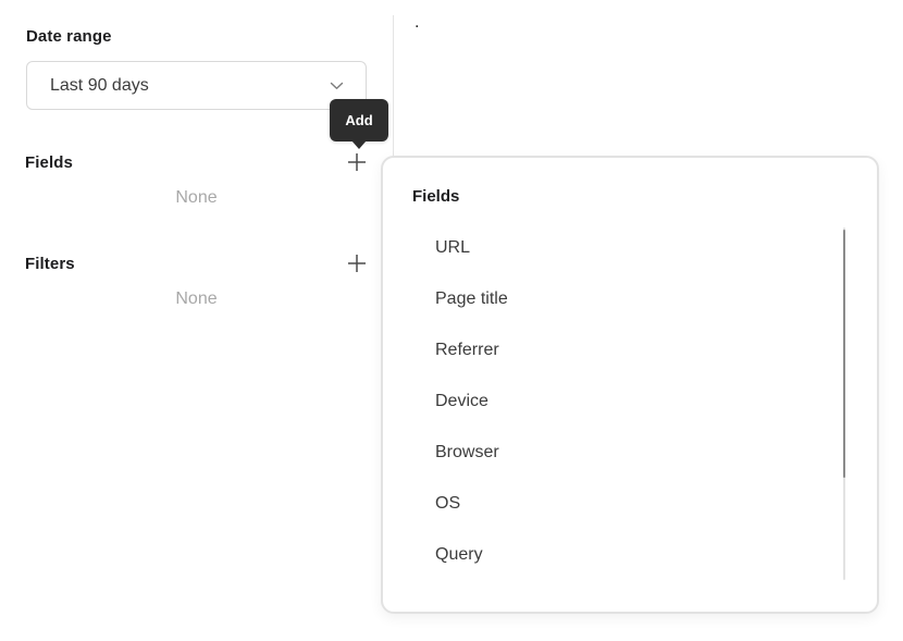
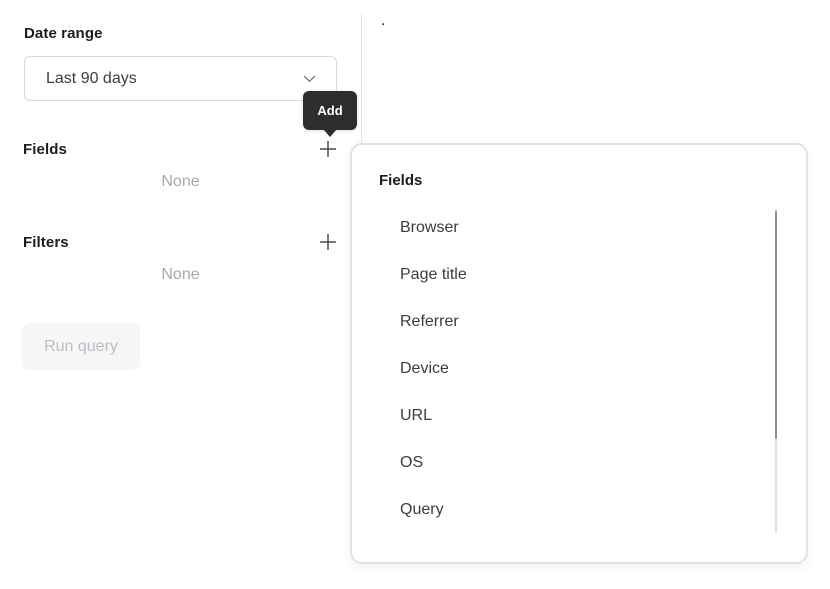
  Date range
  Last 90 days
  Fields
  None
  Filters
  None
+ Run query
  .
  Add
  Fields
- URL
+ Browser
  Page title
  Referrer
  Device
- Browser
+ URL
  OS
  Query
